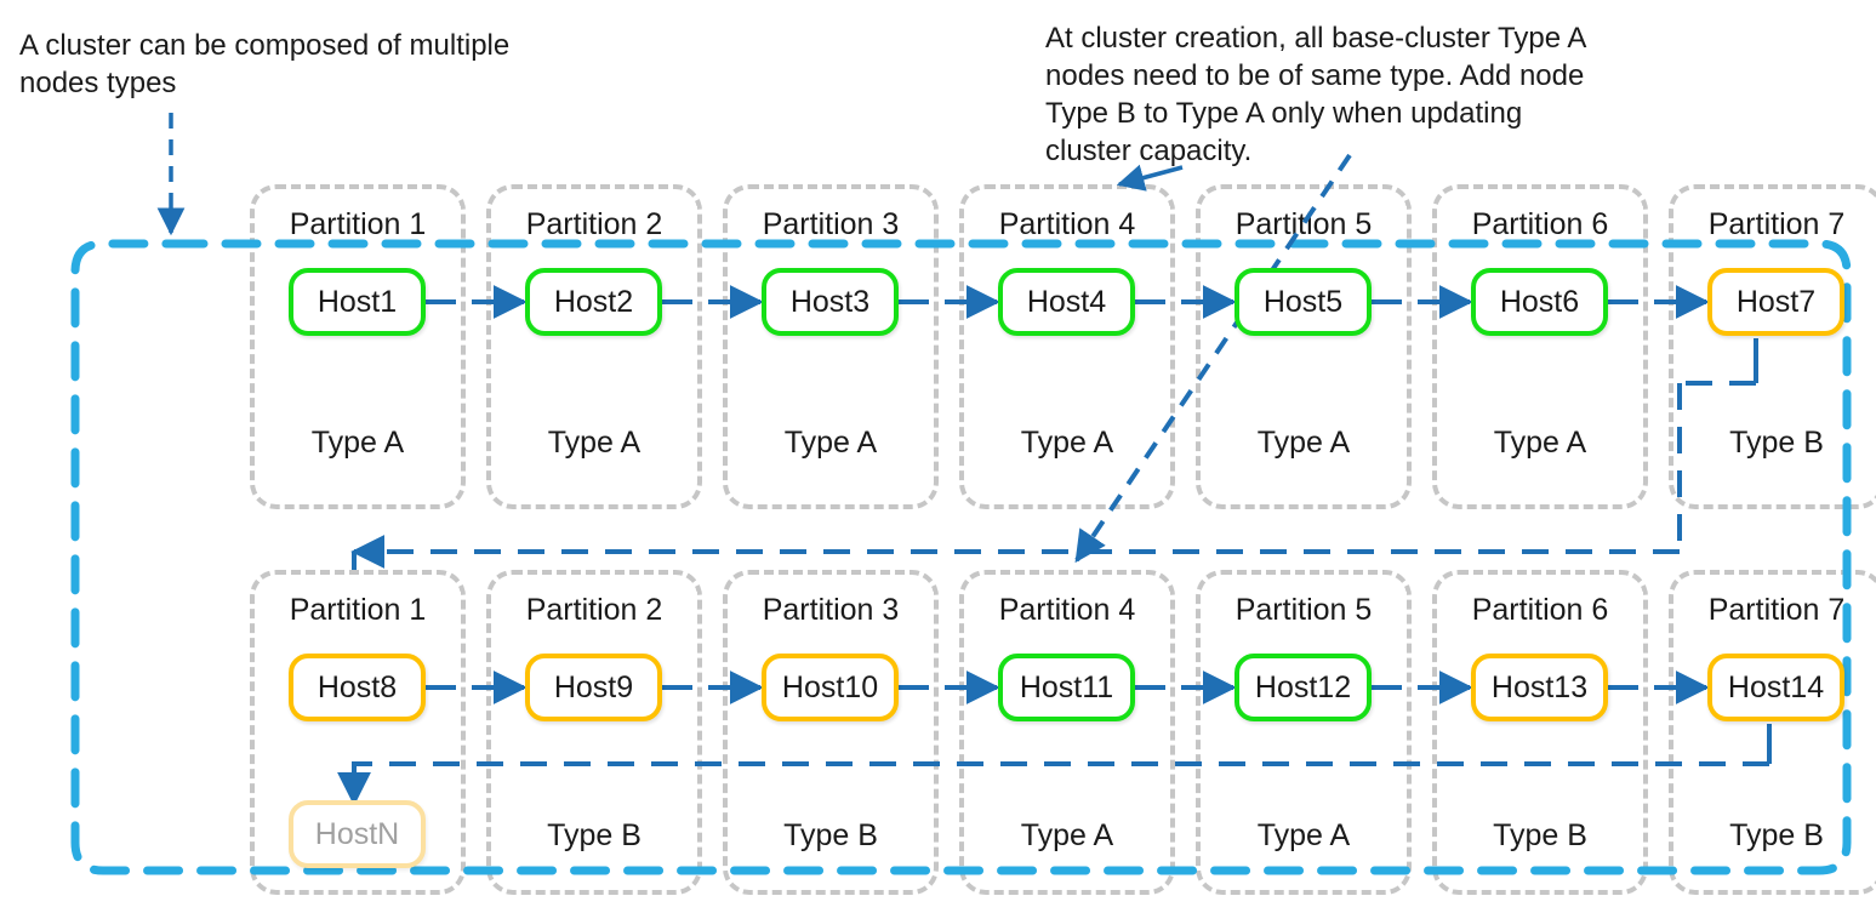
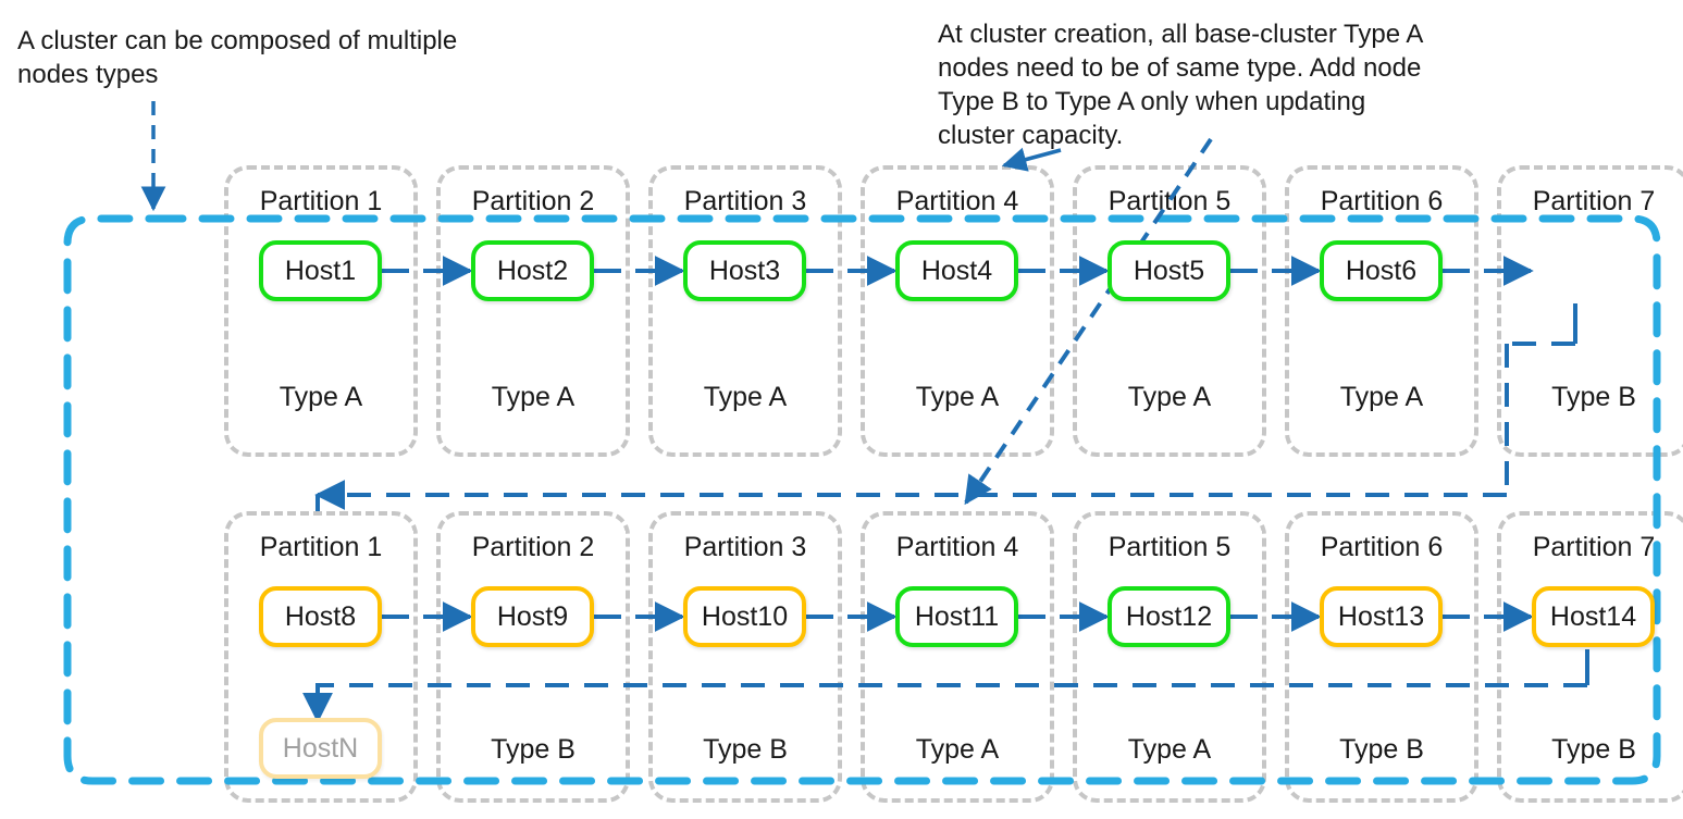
  A cluster can be composed of multiple
  nodes types
  At cluster creation, all base-cluster Type A
  nodes need to be of same type. Add node
  Type B to Type A only when updating
  cluster capacity.
  Partition 1
  Type A
  Partition 2
  Type A
  Partition 3
  Type A
  Partition 4
  Type A
  Partition 5
  Type A
  Partition 6
  Type A
  Partition 7
  Type B
  Partition 1
  Partition 2
  Type B
  Partition 3
  Type B
  Partition 4
  Type A
  Partition 5
  Type A
  Partition 6
  Type B
  Partition 7
  Type B
  Host1
  Host2
  Host3
  Host4
  Host5
  Host6
- Host7
  Host8
  Host9
  Host10
  Host11
  Host12
  Host13
  Host14
  HostN
